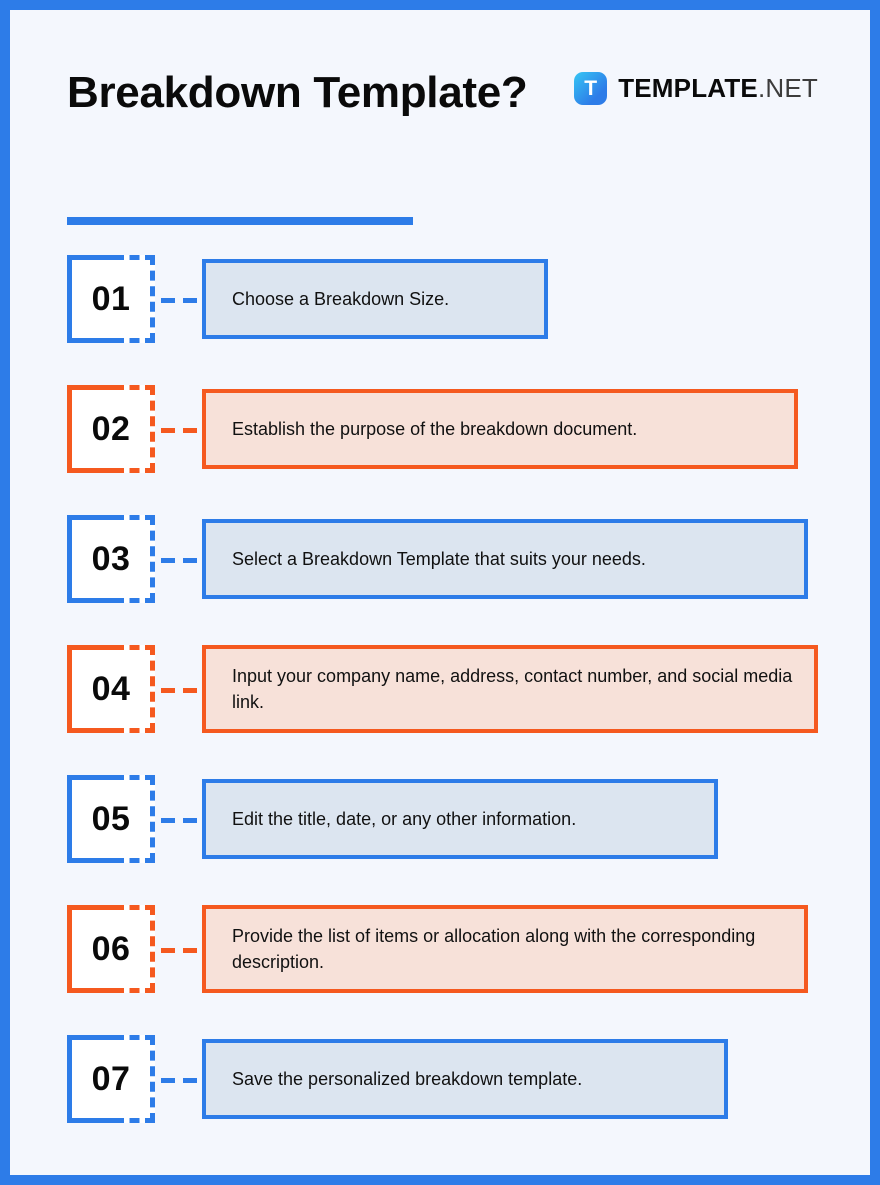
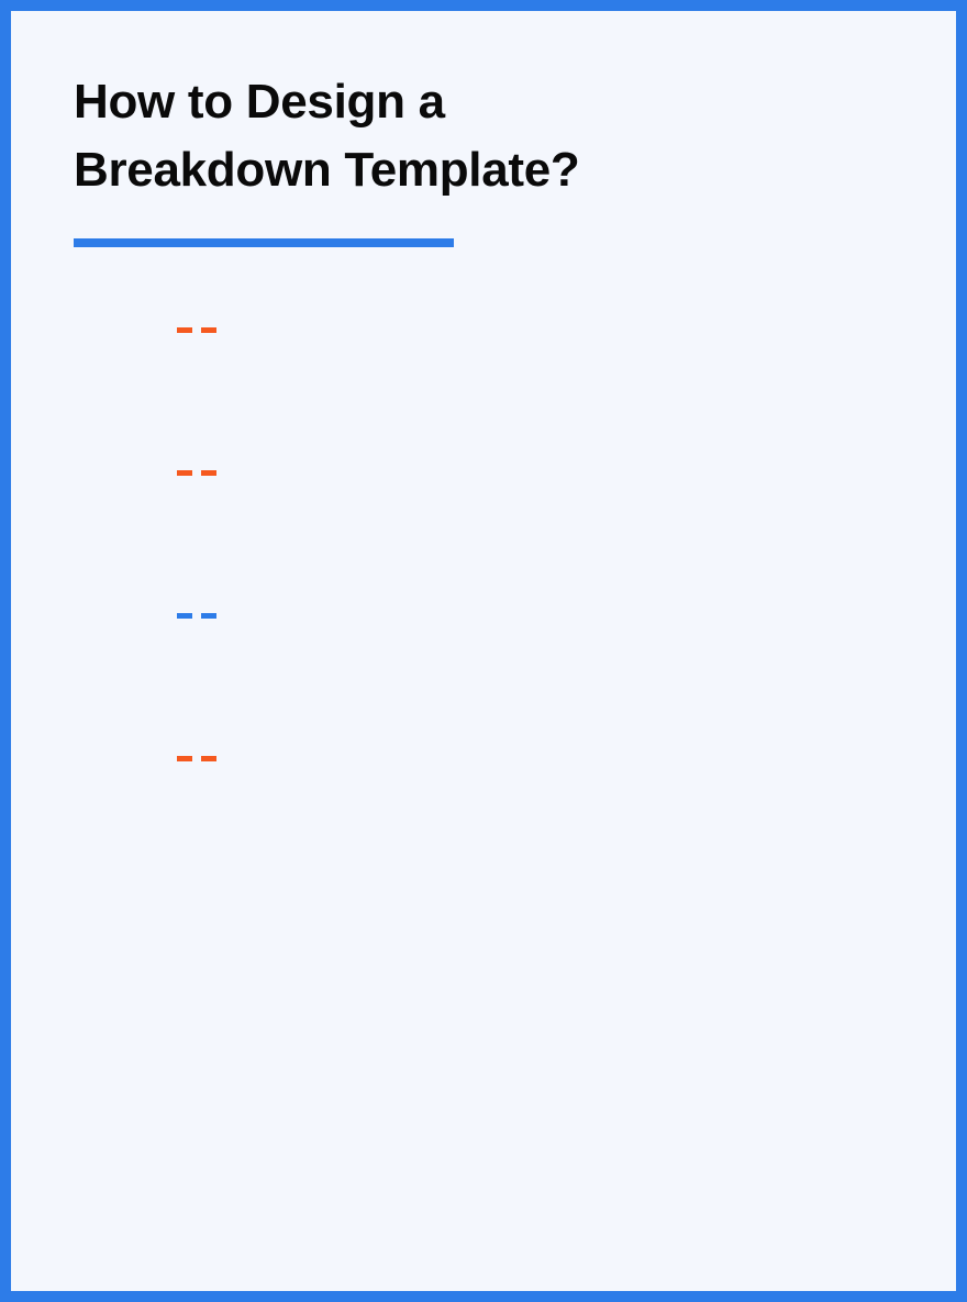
+ How to Design a
  Breakdown Template?
- T
- TEMPLATE.NET
- 01
- Choose a Breakdown Size.
- 02
- Establish the purpose of the breakdown document.
- 03
- Select a Breakdown Template that suits your needs.
- 04
- Input your company name, address, contact number, and social media link.
- 05
- Edit the title, date, or any other information.
- 06
- Provide the list of items or allocation along with the corresponding description.
- 07
- Save the personalized breakdown template.
